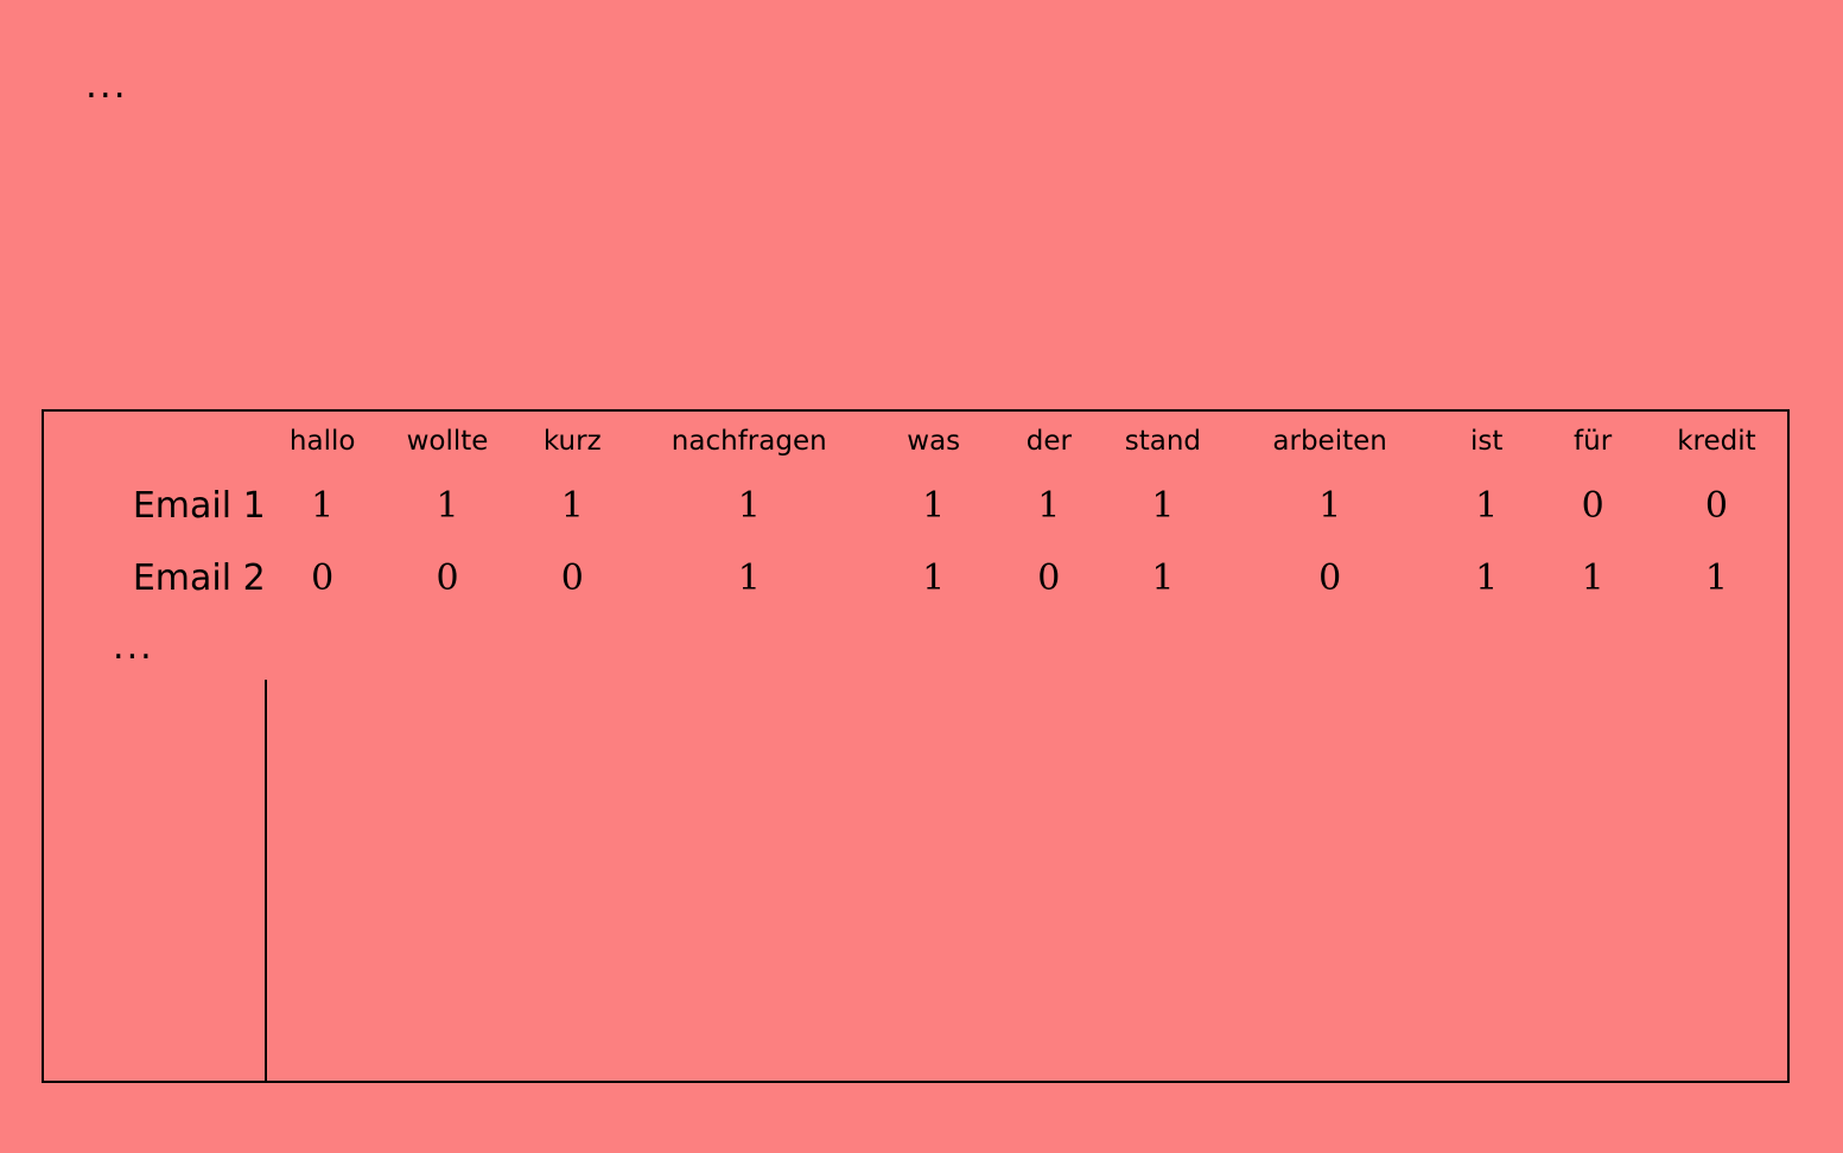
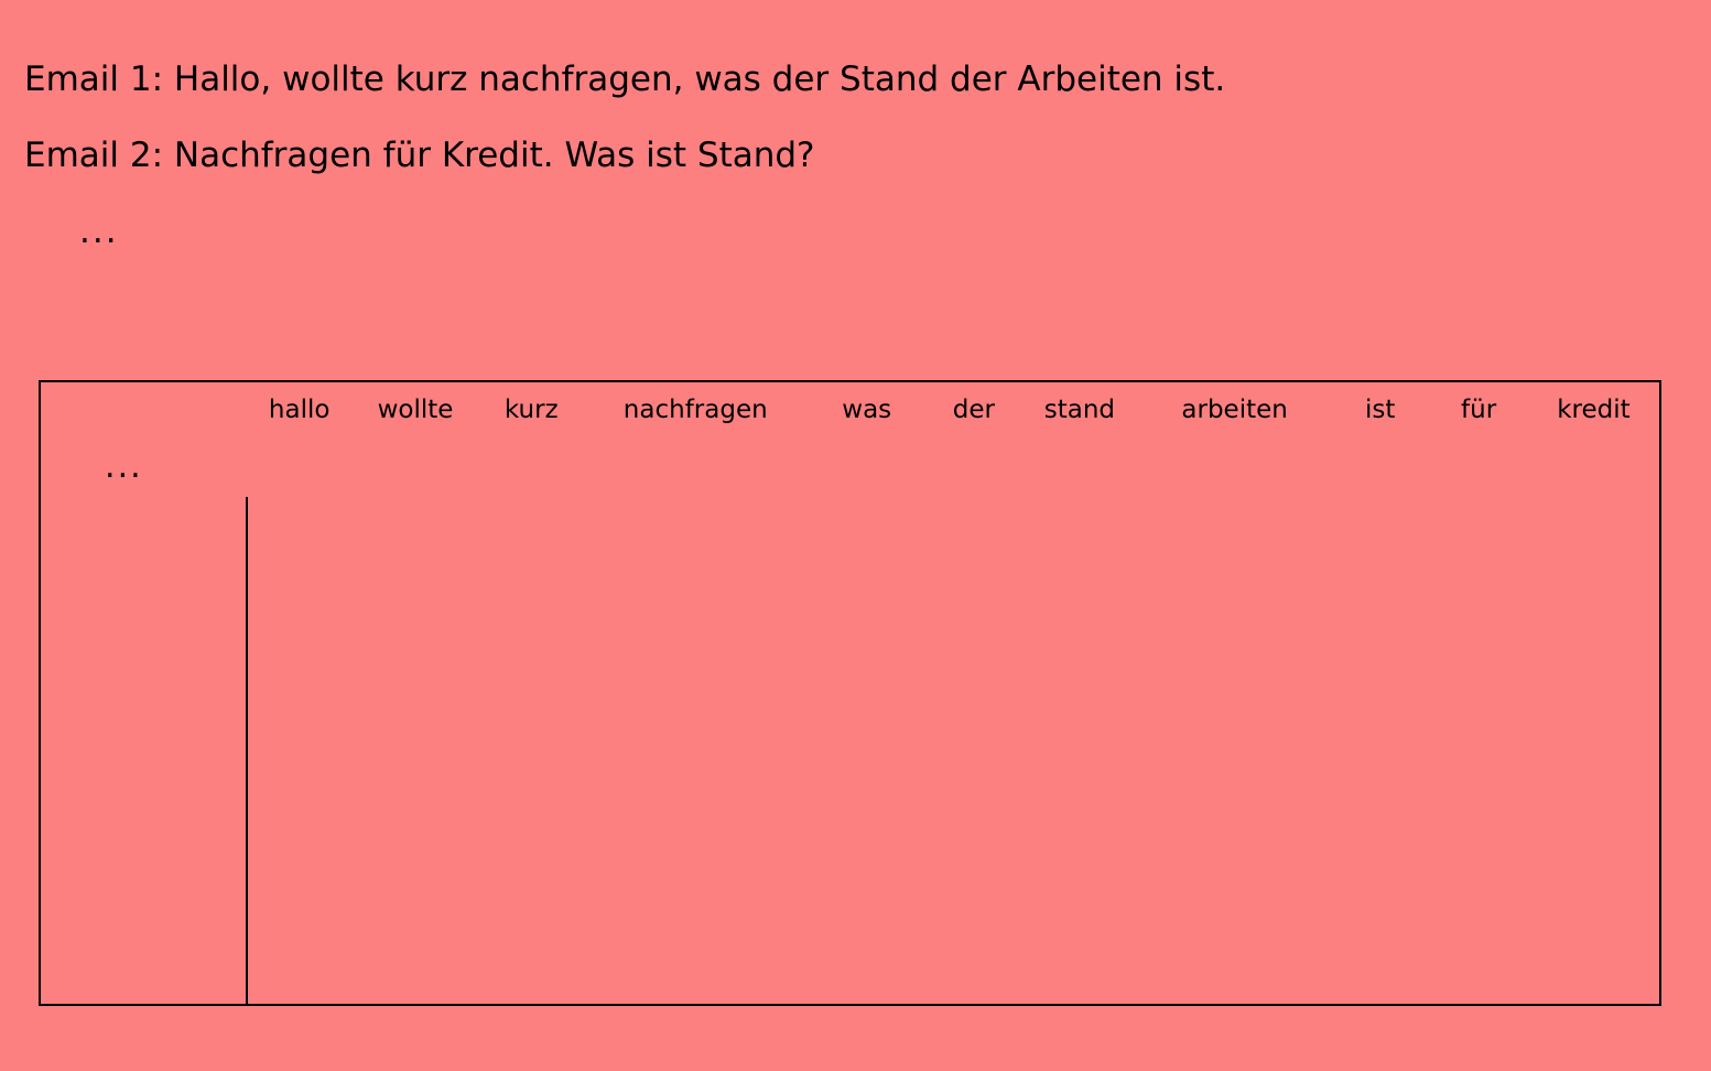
+ Email 1: Hallo, wollte kurz nachfragen, was der Stand der Arbeiten ist.
+ Email 2: Nachfragen für Kredit. Was ist Stand?
  ...
  	hallo	wollte	kurz	nachfragen	was	der	stand	arbeiten	ist	für	kredit
- Email 1	1	1	1	1	1	1	1	1	1	0	0
- Email 2	0	0	0	1	1	0	1	0	1	1	1
  ...
